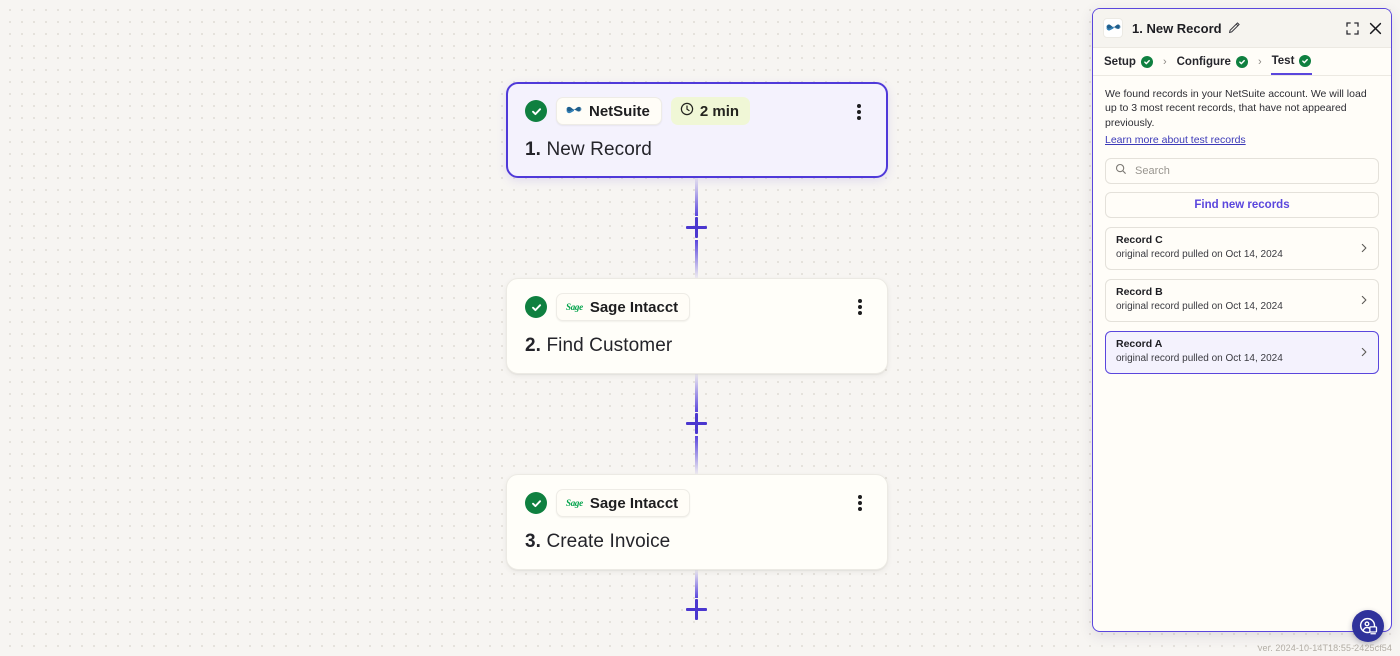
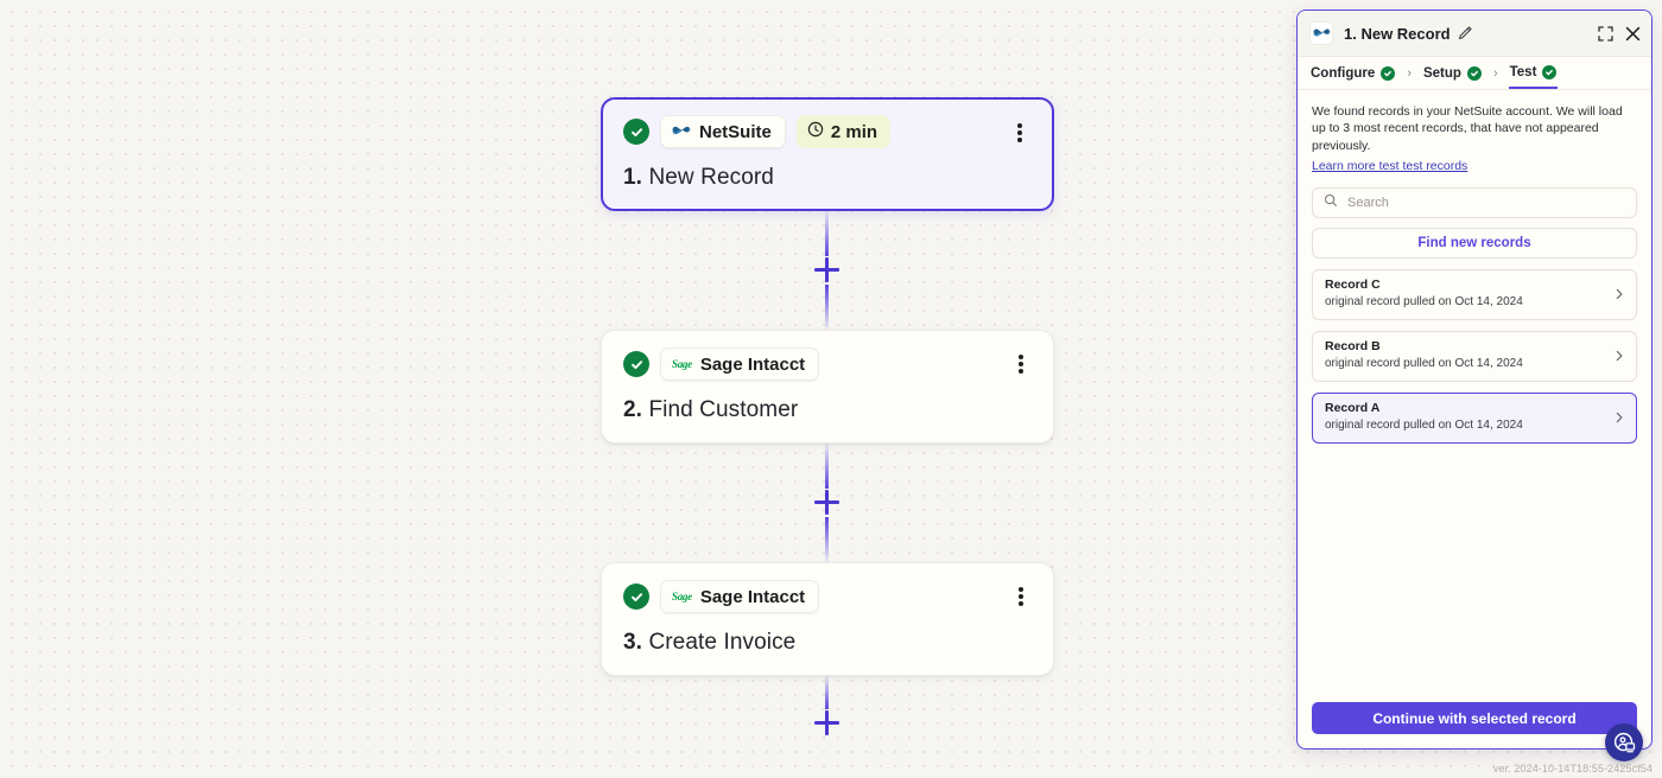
  NetSuite
  2 min
  1. New Record
  Sage
  Sage Intacct
  2. Find Customer
  Sage
  Sage Intacct
  3. Create Invoice
  1. New Record
- Setup
+ Configure
  ›
- Configure
+ Setup
  ›
  Test
  We found records in your NetSuite account. We will load up to 3 most recent records, that have not appeared previously.
- Learn more about test records
+ Learn more test test records
  Search
  Find new records
  Record C
  original record pulled on Oct 14, 2024
  Record B
  original record pulled on Oct 14, 2024
  Record A
  original record pulled on Oct 14, 2024
+ Continue with selected record
  ver. 2024-10-14T18:55-2425cf54
